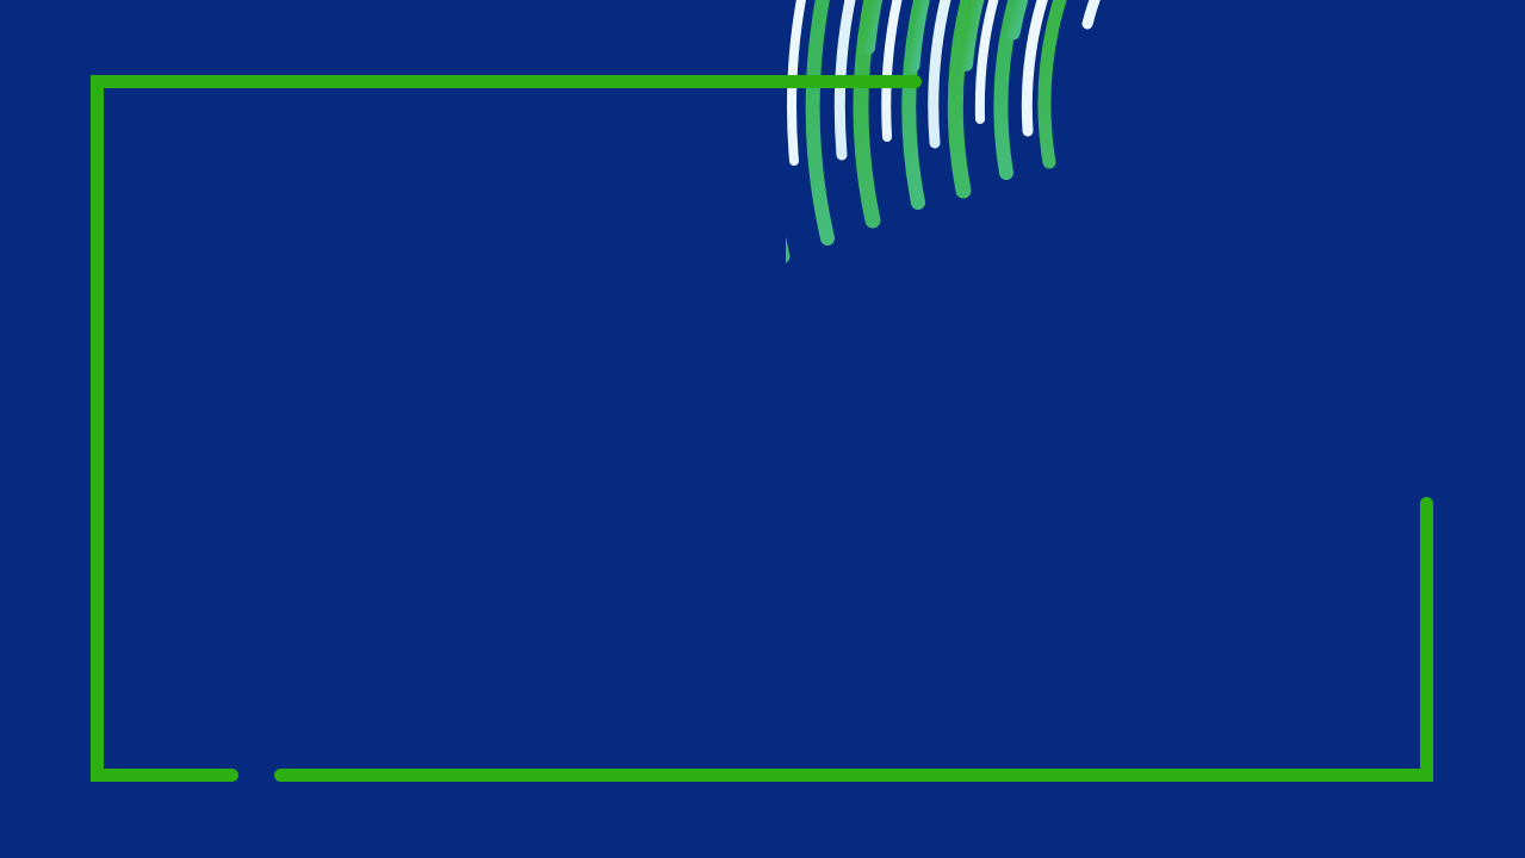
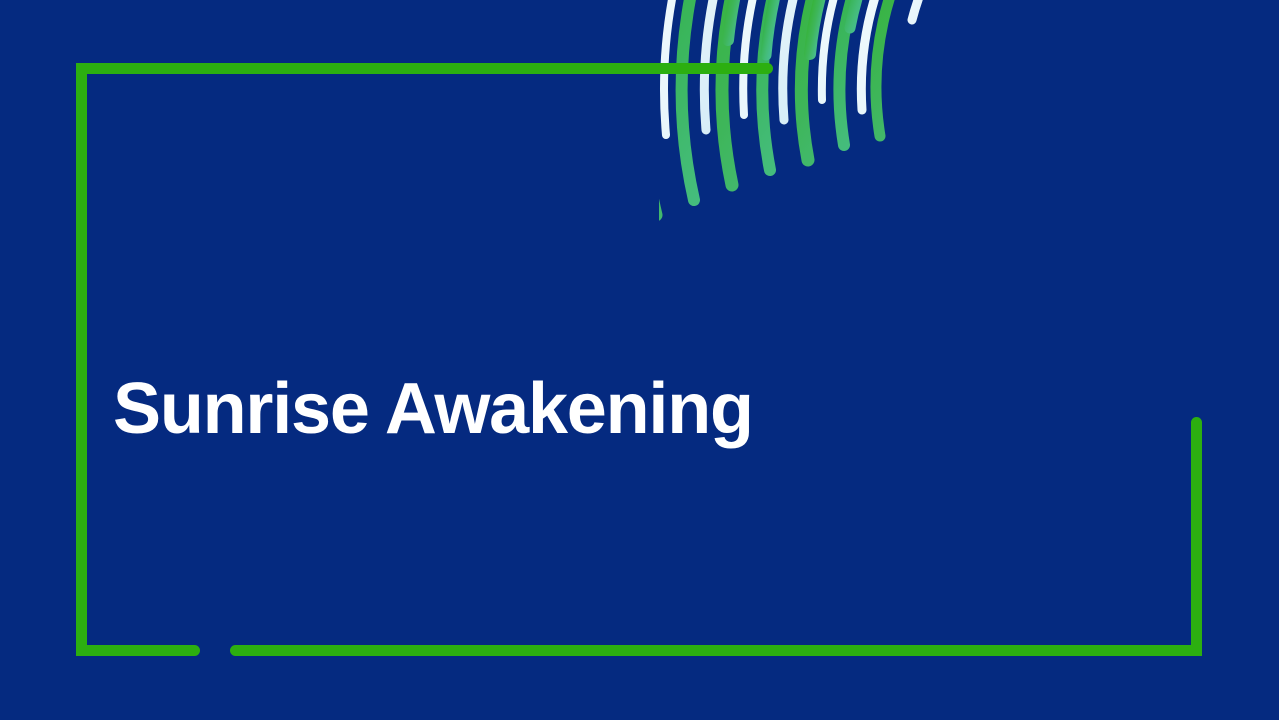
+ Sunrise Awakening
